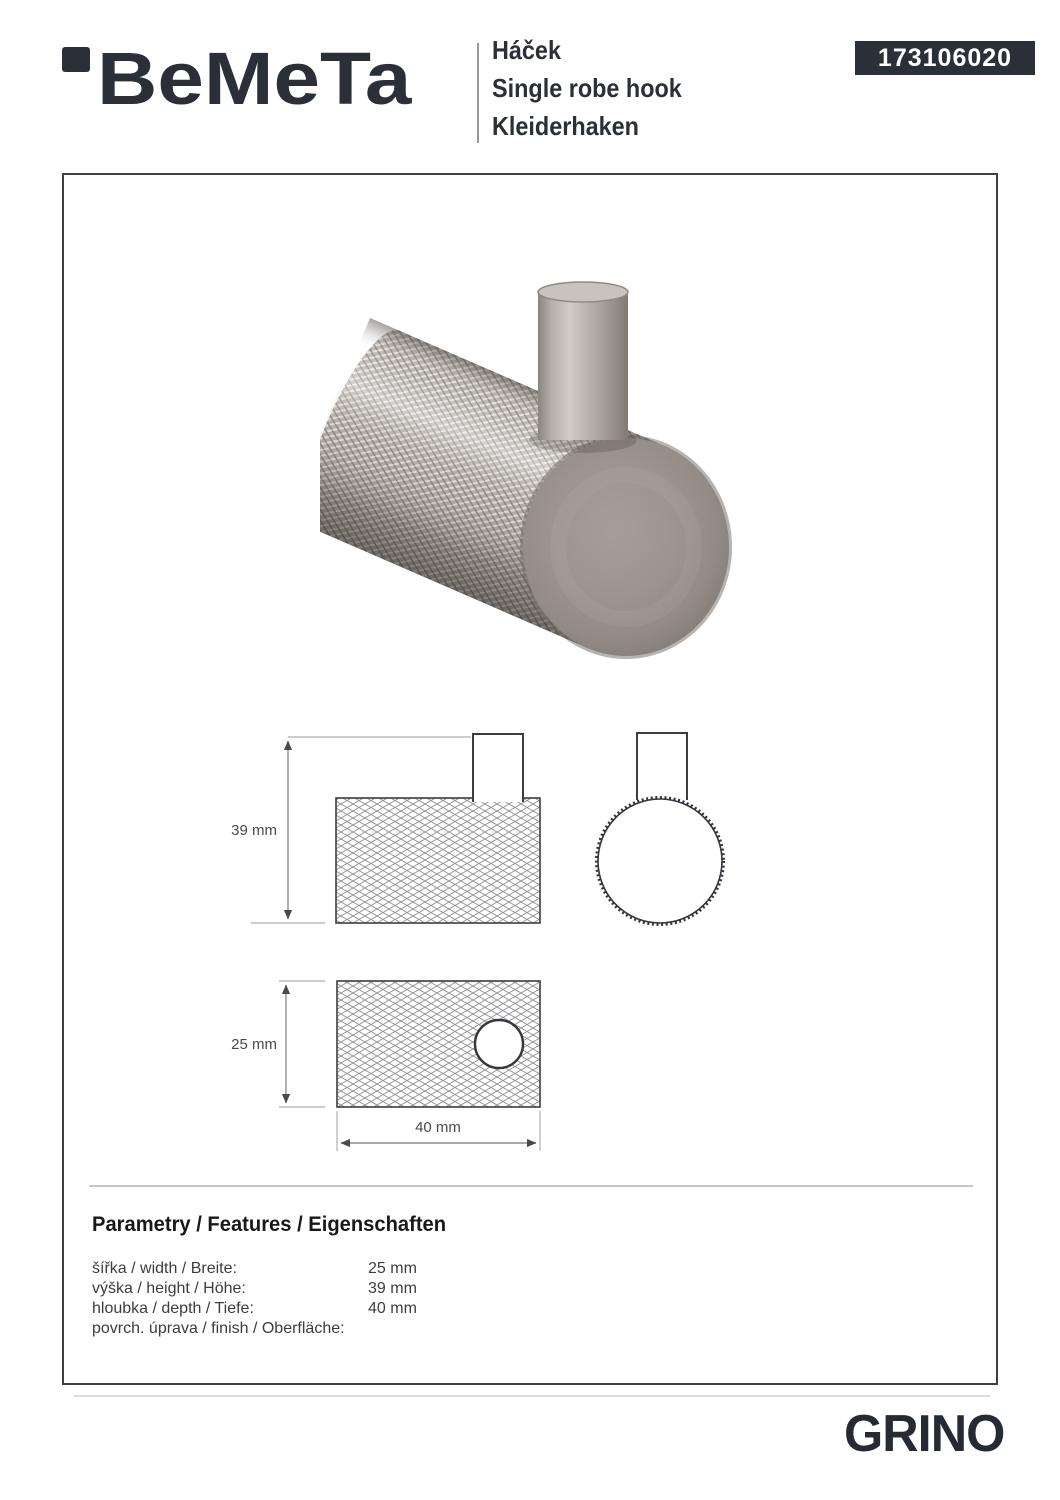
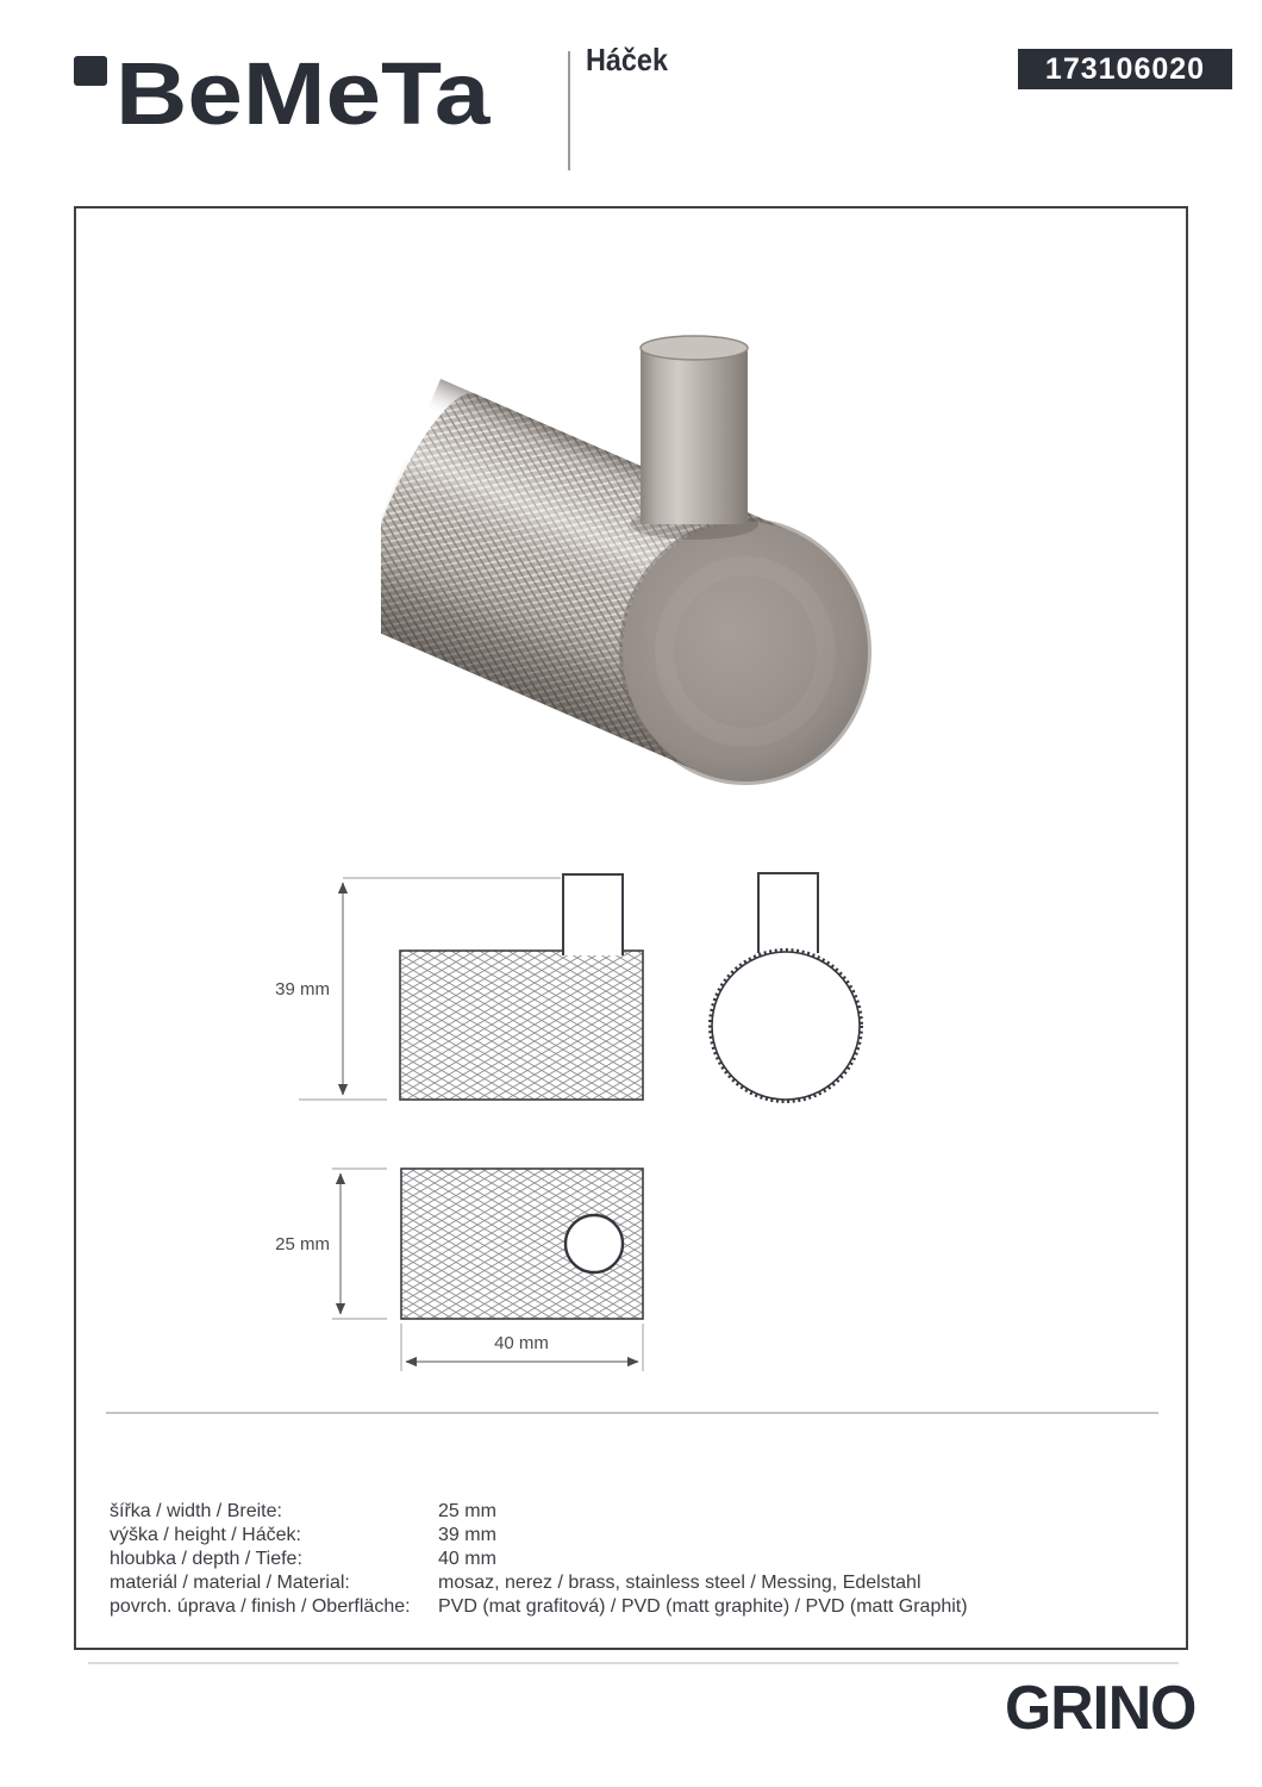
  BeMeTa
  Háček
- Single robe hook
- Kleiderhaken
  173106020
  39 mm
  25 mm
  40 mm
- Parametry / Features / Eigenschaften
  šířka / width / Breite:
  25 mm
- výška / height / Höhe:
+ výška / height / Háček:
  39 mm
  hloubka / depth / Tiefe:
  40 mm
+ materiál / material / Material:
+ mosaz, nerez / brass, stainless steel / Messing, Edelstahl
  povrch. úprava / finish / Oberfläche:
+ PVD (mat grafitová) / PVD (matt graphite) / PVD (matt Graphit)
  GRINO
